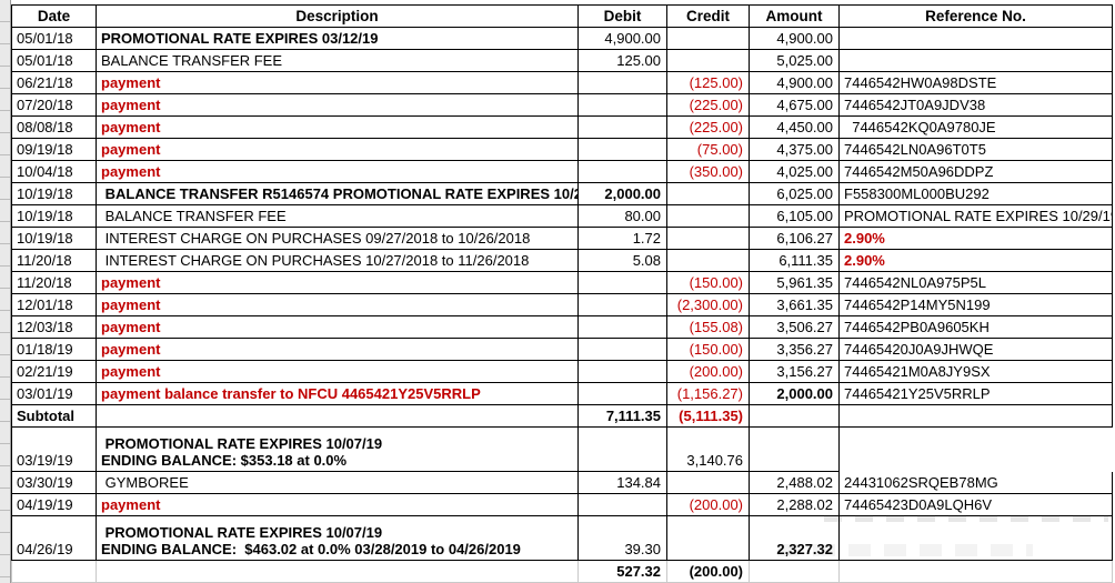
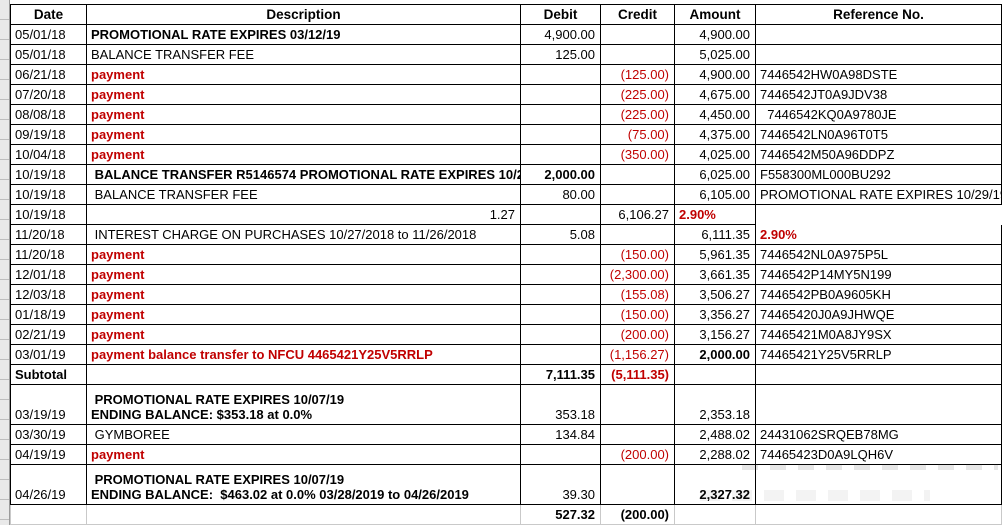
  Date
  Description
  Debit
  Credit
  Amount
  Reference No.
  05/01/18
  PROMOTIONAL RATE EXPIRES 03/12/19
  4,900.00
  4,900.00
  05/01/18
  BALANCE TRANSFER FEE
  125.00
  5,025.00
  06/21/18
  payment
  (125.00)
  4,900.00
  7446542HW0A98DSTE
  07/20/18
  payment
  (225.00)
  4,675.00
  7446542JT0A9JDV38
  08/08/18
  payment
  (225.00)
  4,450.00
  7446542KQ0A9780JE
  09/19/18
  payment
  (75.00)
  4,375.00
  7446542LN0A96T0T5
  10/04/18
  payment
  (350.00)
  4,025.00
  7446542M50A96DDPZ
  10/19/18
  BALANCE TRANSFER R5146574 PROMOTIONAL RATE EXPIRES 10/2
  2,000.00
  6,025.00
  F558300ML000BU292
  10/19/18
  BALANCE TRANSFER FEE
  80.00
  6,105.00
  PROMOTIONAL RATE EXPIRES 10/29/1
  10/19/18
- INTEREST CHARGE ON PURCHASES 09/27/2018 to 10/26/2018
- 1.72
+ 1.27
  6,106.27
  2.90%
  11/20/18
  INTEREST CHARGE ON PURCHASES 10/27/2018 to 11/26/2018
  5.08
  6,111.35
  2.90%
  11/20/18
  payment
  (150.00)
  5,961.35
  7446542NL0A975P5L
  12/01/18
  payment
  (2,300.00)
  3,661.35
  7446542P14MY5N199
  12/03/18
  payment
  (155.08)
  3,506.27
  7446542PB0A9605KH
  01/18/19
  payment
  (150.00)
  3,356.27
  74465420J0A9JHWQE
  02/21/19
  payment
  (200.00)
  3,156.27
  74465421M0A8JY9SX
  03/01/19
  payment balance transfer to NFCU 4465421Y25V5RRLP
  (1,156.27)
  2,000.00
  74465421Y25V5RRLP
  Subtotal
  7,111.35
  (5,111.35)
  03/19/19
  PROMOTIONAL RATE EXPIRES 10/07/19
  ENDING BALANCE: $353.18 at 0.0%
+ 353.18
- 3,140.76
+ 2,353.18
  03/30/19
  GYMBOREE
  134.84
  2,488.02
  24431062SRQEB78MG
  04/19/19
  payment
  (200.00)
  2,288.02
  74465423D0A9LQH6V
  04/26/19
  PROMOTIONAL RATE EXPIRES 10/07/19
  ENDING BALANCE: $463.02 at 0.0% 03/28/2019 to 04/26/2019
  39.30
  2,327.32
  527.32
  (200.00)
